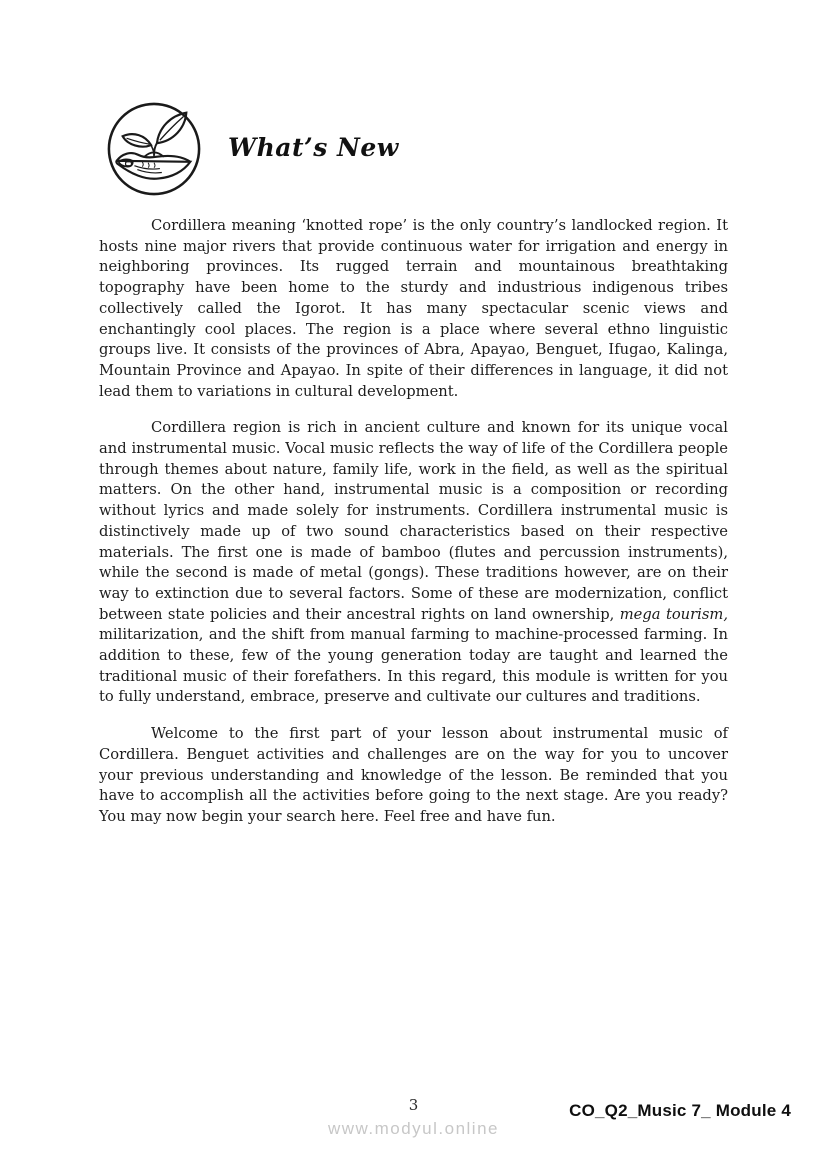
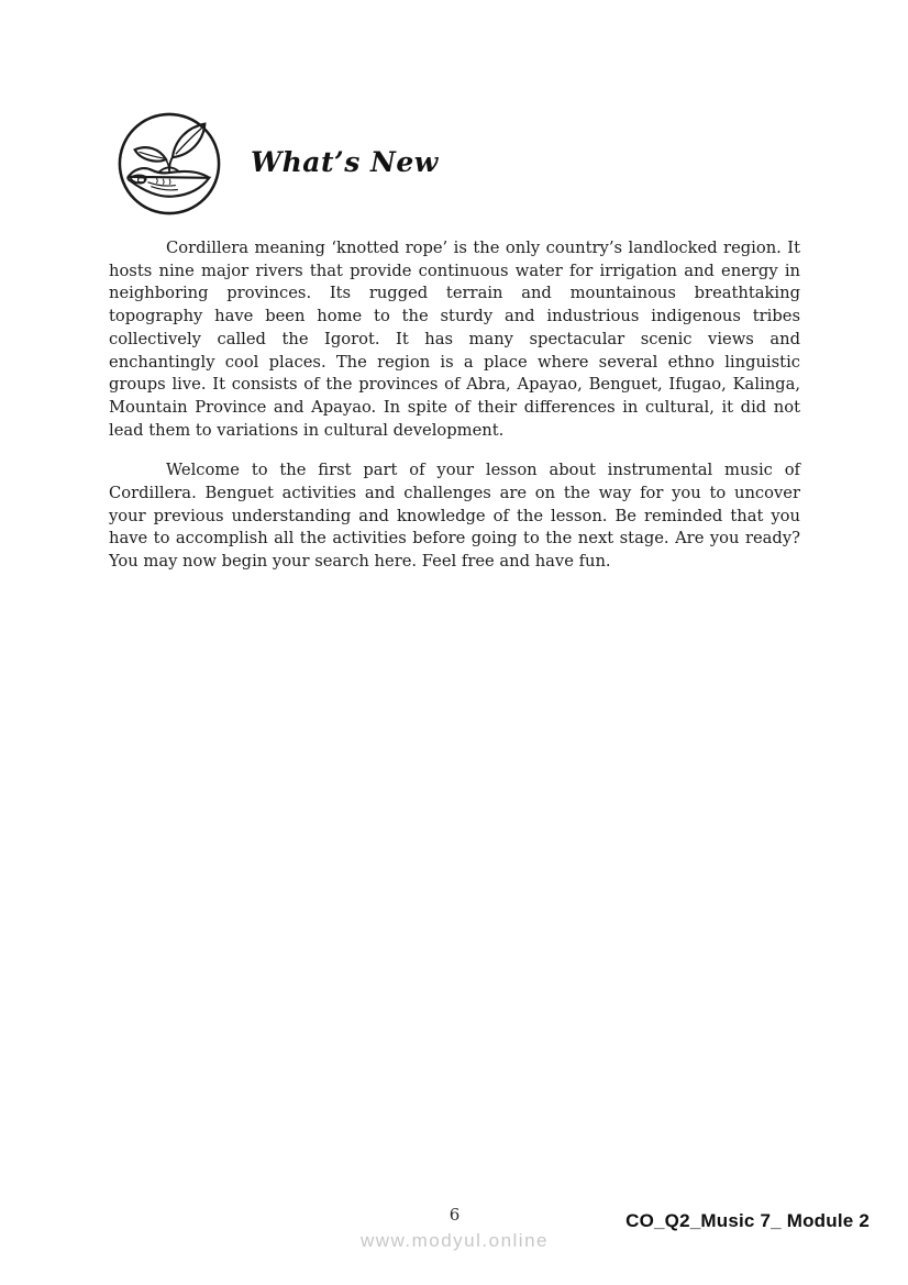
  What’s New
- Cordillera meaning ‘knotted rope’ is the only country’s landlocked region. It hosts nine major rivers that provide continuous water for irrigation and energy in neighboring provinces. Its rugged terrain and mountainous breathtaking topography have been home to the sturdy and industrious indigenous tribes collectively called the Igorot. It has many spectacular scenic views and enchantingly cool places. The region is a place where several ethno linguistic groups live. It consists of the provinces of Abra, Apayao, Benguet, Ifugao, Kalinga, Mountain Province and Apayao. In spite of their differences in language, it did not lead them to variations in cultural development.
+ Cordillera meaning ‘knotted rope’ is the only country’s landlocked region. It hosts nine major rivers that provide continuous water for irrigation and energy in neighboring provinces. Its rugged terrain and mountainous breathtaking topography have been home to the sturdy and industrious indigenous tribes collectively called the Igorot. It has many spectacular scenic views and enchantingly cool places. The region is a place where several ethno linguistic groups live. It consists of the provinces of Abra, Apayao, Benguet, Ifugao, Kalinga, Mountain Province and Apayao. In spite of their differences in cultural, it did not lead them to variations in cultural development.
- Cordillera region is rich in ancient culture and known for its unique vocal and instrumental music. Vocal music reflects the way of life of the Cordillera people through themes about nature, family life, work in the field, as well as the spiritual matters. On the other hand, instrumental music is a composition or recording without lyrics and made solely for instruments. Cordillera instrumental music is distinctively made up of two sound characteristics based on their respective materials. The first one is made of bamboo (flutes and percussion instruments), while the second is made of metal (gongs). These traditions however, are on their way to extinction due to several factors. Some of these are modernization, conflict between state policies and their ancestral rights on land ownership, mega tourism, militarization, and the shift from manual farming to machine-processed farming. In addition to these, few of the young generation today are taught and learned the traditional music of their forefathers. In this regard, this module is written for you to fully understand, embrace, preserve and cultivate our cultures and traditions.
  Welcome to the first part of your lesson about instrumental music of Cordillera. Benguet activities and challenges are on the way for you to uncover your previous understanding and knowledge of the lesson. Be reminded that you have to accomplish all the activities before going to the next stage. Are you ready? You may now begin your search here. Feel free and have fun.
- 3
+ 6
  www.modyul.online
- CO_Q2_Music 7_ Module 4
+ CO_Q2_Music 7_ Module 2
